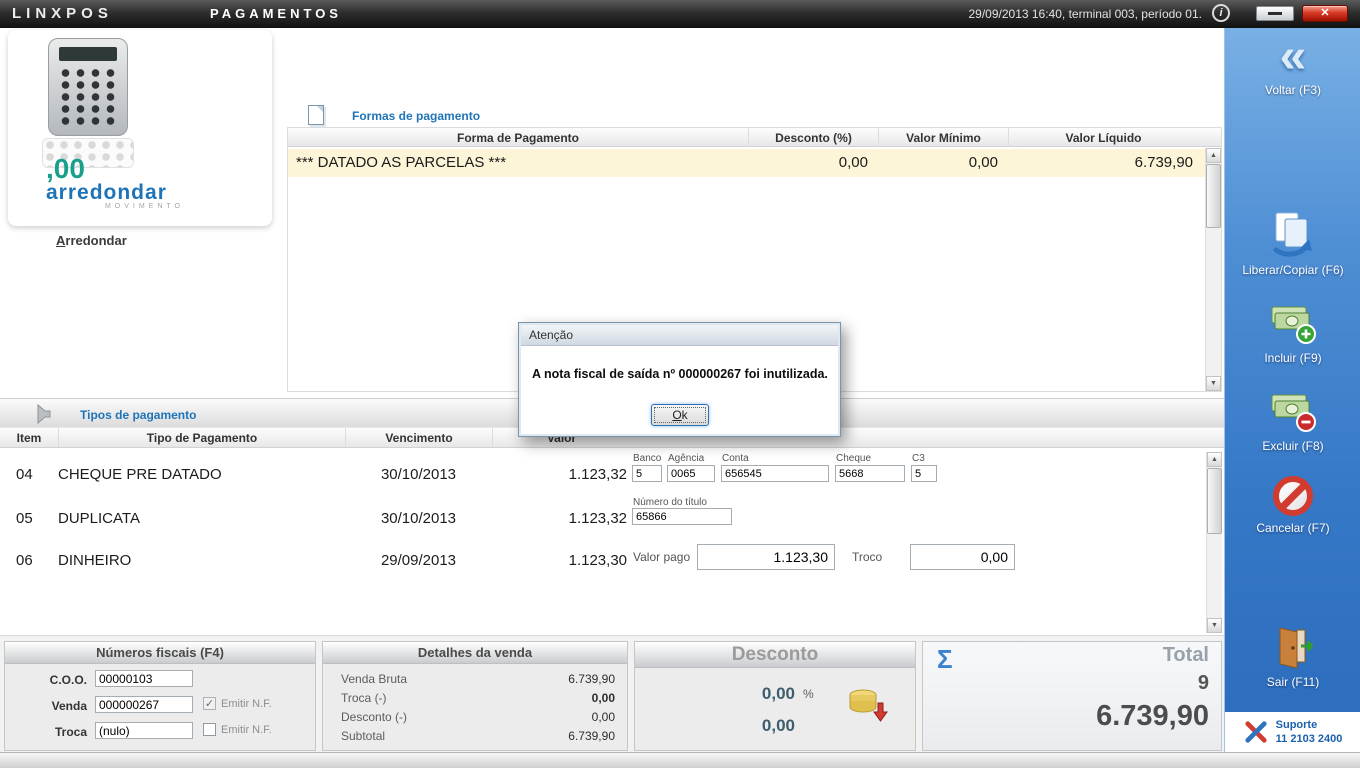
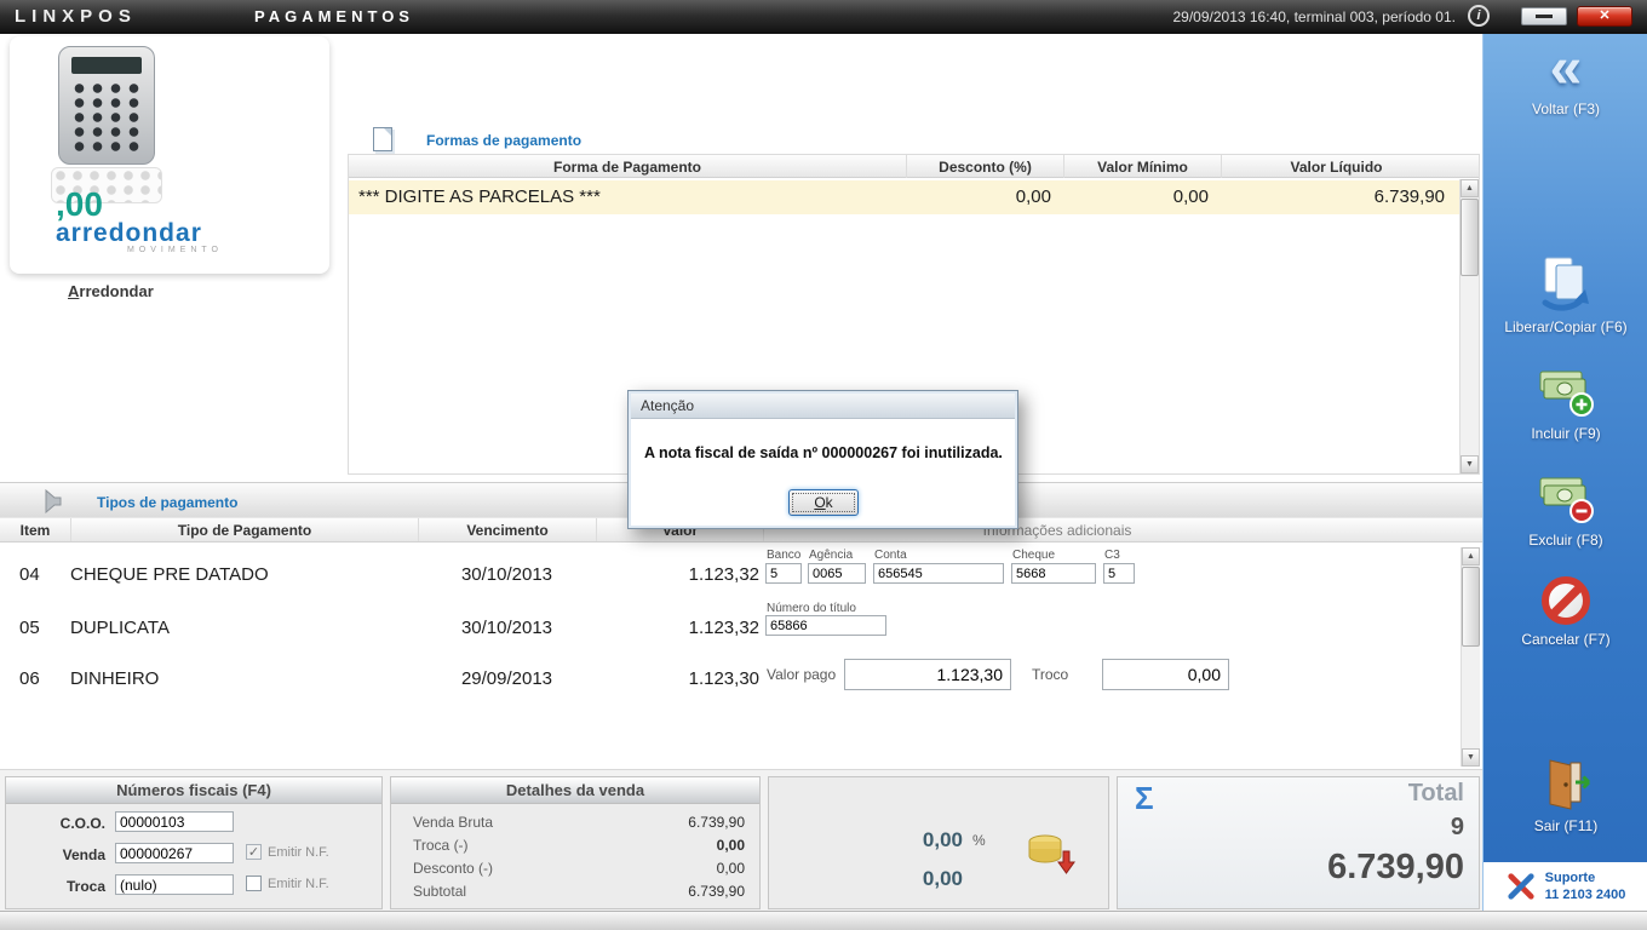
  LINXPOS
  PAGAMENTOS
  29/09/2013 16:40, terminal 003, período 01.
  i
  ✕
  ,00
  arredondar
  Arredondar
  Formas de pagamento
  Forma de Pagamento
  Desconto (%)
  Valor Mínimo
  Valor Líquido
- *** DATADO AS PARCELAS ***
+ *** DIGITE AS PARCELAS ***
  0,00
  0,00
  6.739,90
  Tipos de pagamento
  Item
  Tipo de Pagamento
  Vencimento
  Valor
+ Informações adicionais
  04
  CHEQUE PRE DATADO
  30/10/2013
  1.123,32
  Banco
  5
  Agência
  0065
  Conta
  656545
  Cheque
  5668
  C3
  5
  05
  DUPLICATA
  30/10/2013
  1.123,32
  Número do título
  65866
  06
  DINHEIRO
  29/09/2013
  1.123,30
  Valor pago
  1.123,30
  Troco
  0,00
  Números fiscais (F4)
  C.O.O.
  00000103
  Venda
  000000267
  ✓
  Emitir N.F.
  Troca
  (nulo)
  Emitir N.F.
  Detalhes da venda
  Venda Bruta
  6.739,90
  Troca (-)
  0,00
  Desconto (-)
  0,00
  Subtotal
  6.739,90
- Desconto
  0,00
  %
  0,00
  Σ
  Total
  9
  6.739,90
  «
  Voltar (F3)
  Liberar/Copiar (F6)
  Incluir (F9)
  Excluir (F8)
  Cancelar (F7)
  Sair (F11)
  Suporte
  11 2103 2400
  Atenção
  A nota fiscal de saída nº 000000267 foi inutilizada.
  Ok
